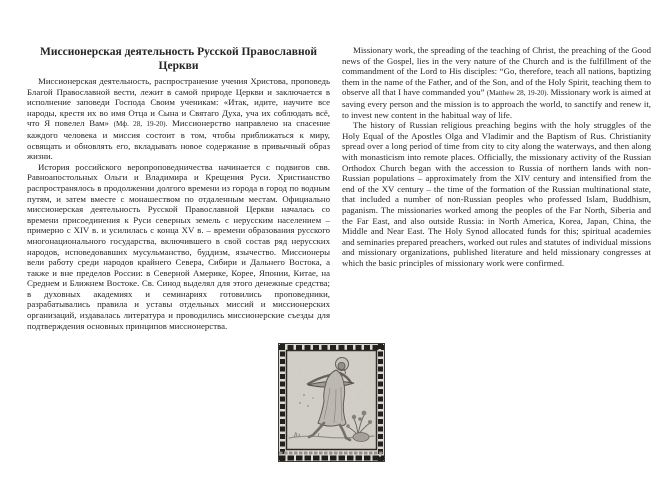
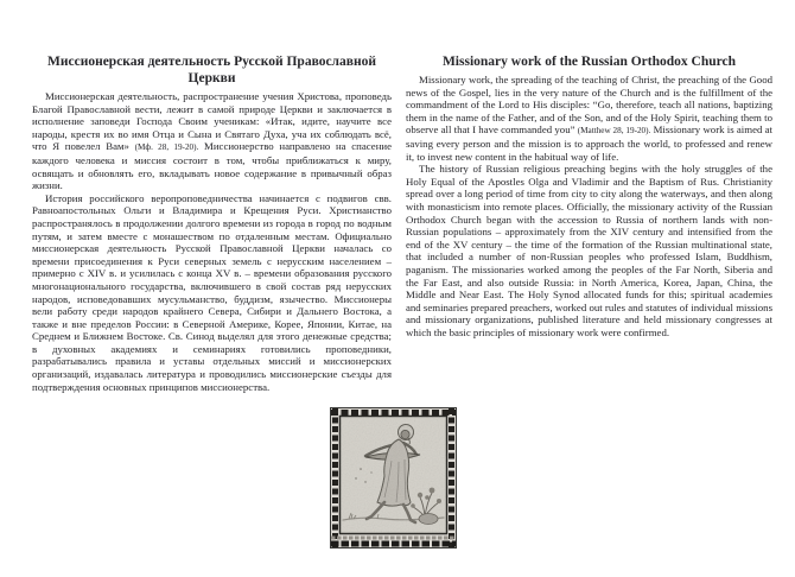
  Миссионерская деятельность Русской Православной Церкви
  Миссионерская деятельность, распространение учения Христова, проповедь Благой Православной вести, лежит в самой природе Церкви и заключается в исполнение заповеди Господа Своим ученикам: «Итак, идите, научите все народы, крестя их во имя Отца и Сына и Святаго Духа, уча их соблюдать всё, что Я повелел Вам» (Мф. 28, 19-20). Миссионерство направлено на спасение каждого человека и миссия состоит в том, чтобы приближаться к миру, освящать и обновлять его, вкладывать новое содержание в привычный образ жизни.
  История российского веропроповедничества начинается с подвигов свв. Равноапостольных Ольги и Владимира и Крещения Руси. Христианство распространялось в продолжении долгого времени из города в город по водным путям, и затем вместе с монашеством по отдаленным местам. Официально миссионерская деятельность Русской Православной Церкви началась со времени присоединения к Руси северных земель с нерусским населением – примерно с XIV в. и усилилась с конца XV в. – времени образования русского многонационального государства, включившего в свой состав ряд нерусских народов, исповедовавших мусульманство, буддизм, язычество. Миссионеры вели работу среди народов крайнего Севера, Сибири и Дальнего Востока, а также и вне пределов России: в Северной Америке, Корее, Японии, Китае, на Среднем и Ближнем Востоке. Св. Синод выделял для этого денежные средства; в духовных академиях и семинариях готовились проповедники, разрабатывались правила и уставы отдельных миссий и миссионерских организаций, издавалась литература и проводились миссионерские съезды для подтверждения основных принципов миссионерства.
+ Missionary work of the Russian Orthodox Church
- Missionary work, the spreading of the teaching of Christ, the preaching of the Good news of the Gospel, lies in the very nature of the Church and is the fulfillment of the commandment of the Lord to His disciples: “Go, therefore, teach all nations, baptizing them in the name of the Father, and of the Son, and of the Holy Spirit, teaching them to observe all that I have commanded you” (Matthew 28, 19-20). Missionary work is aimed at saving every person and the mission is to approach the world, to sanctify and renew it, to invest new content in the habitual way of life.
+ Missionary work, the spreading of the teaching of Christ, the preaching of the Good news of the Gospel, lies in the very nature of the Church and is the fulfillment of the commandment of the Lord to His disciples: “Go, therefore, teach all nations, baptizing them in the name of the Father, and of the Son, and of the Holy Spirit, teaching them to observe all that I have commanded you” (Matthew 28, 19-20). Missionary work is aimed at saving every person and the mission is to approach the world, to professed and renew it, to invest new content in the habitual way of life.
  The history of Russian religious preaching begins with the holy struggles of the Holy Equal of the Apostles Olga and Vladimir and the Baptism of Rus. Christianity spread over a long period of time from city to city along the waterways, and then along with monasticism into remote places. Officially, the missionary activity of the Russian Orthodox Church began with the accession to Russia of northern lands with non-Russian populations – approximately from the XIV century and intensified from the end of the XV century – the time of the formation of the Russian multinational state, that included a number of non-Russian peoples who professed Islam, Buddhism, paganism. The missionaries worked among the peoples of the Far North, Siberia and the Far East, and also outside Russia: in North America, Korea, Japan, China, the Middle and Near East. The Holy Synod allocated funds for this; spiritual academies and seminaries prepared preachers, worked out rules and statutes of individual missions and missionary organizations, published literature and held missionary congresses at which the basic principles of missionary work were confirmed.
